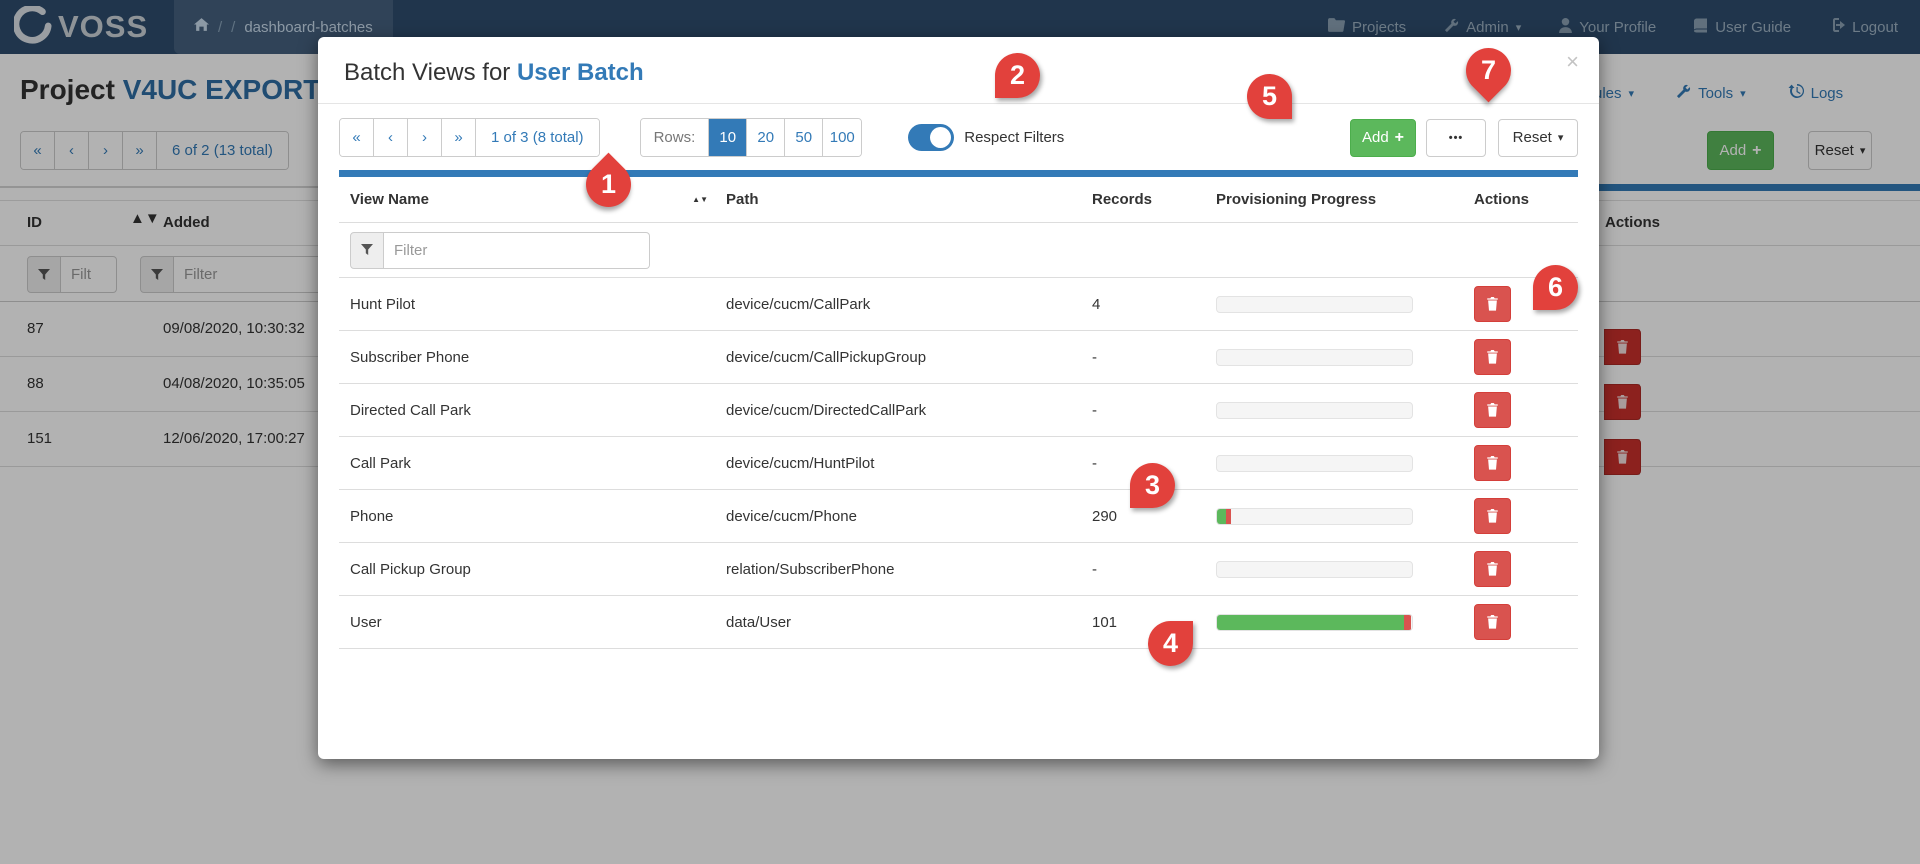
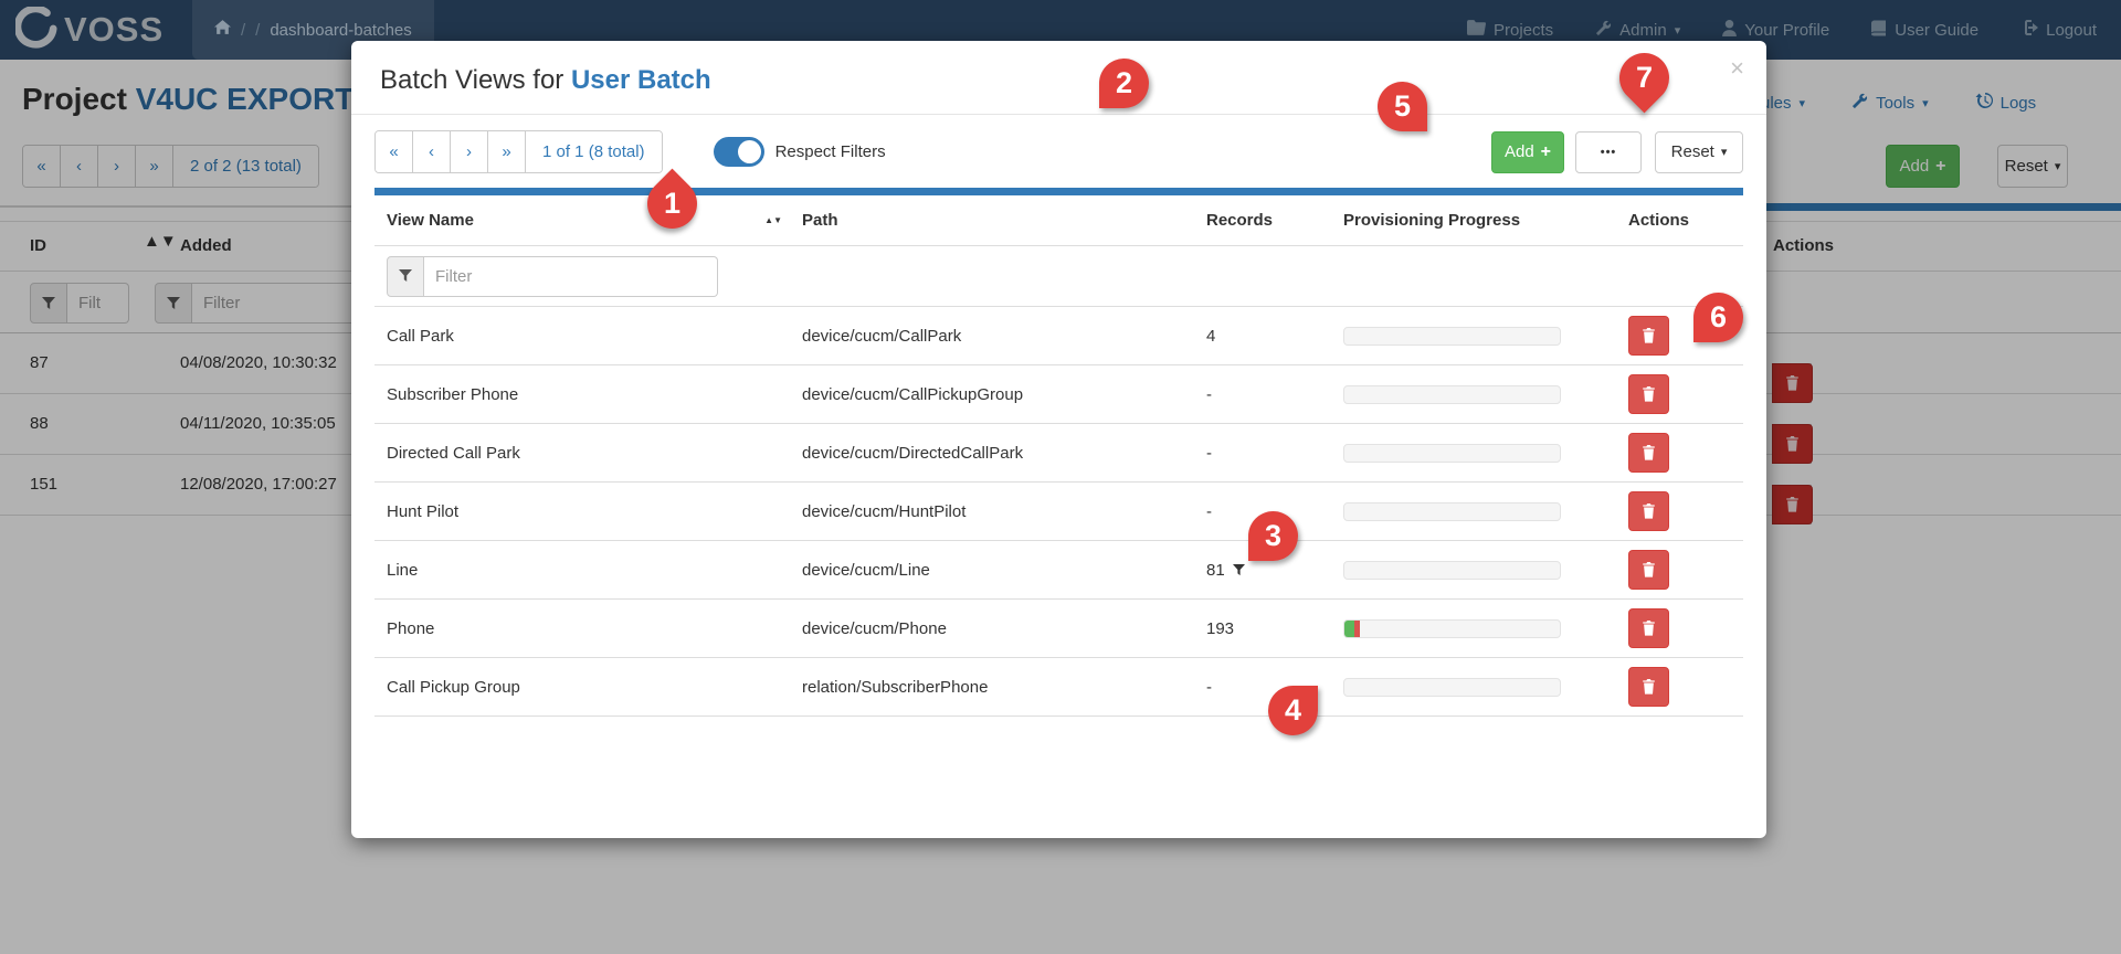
  VOSS
  /
  /
  dashboard-batches
  Projects
  Admin
  ▾
  Your Profile
  User Guide
  Logout
  Project V4UC EXPORT
  les
  ▾
  Tools
  ▾
  Logs
  «
  ‹
  ›
  »
- 6 of 2 (13 total)
+ 2 of 2 (13 total)
  Add
  +
  Reset
  ▾
  ID
  ▲▼
  Added
  Actions
  Filt
  Filter
  87
- 09/08/2020, 10:30:32
+ 04/08/2020, 10:30:32
  88
- 04/08/2020, 10:35:05
+ 04/11/2020, 10:35:05
  151
- 12/06/2020, 17:00:27
+ 12/08/2020, 17:00:27
  ×
  Batch Views for User Batch
  «
  ‹
  ›
  »
- 1 of 3 (8 total)
+ 1 of 1 (8 total)
- Rows:
- 10
- 20
- 50
- 100
  Respect Filters
  Add
  +
  •••
  Reset
  ▾
  View Name
  ▲▼
  Path
  Records
  Provisioning Progress
  Actions
  Filter
- Hunt Pilot
+ Call Park
  device/cucm/CallPark
  4
  Subscriber Phone
  device/cucm/CallPickupGroup
  -
  Directed Call Park
  device/cucm/DirectedCallPark
  -
- Call Park
+ Hunt Pilot
  device/cucm/HuntPilot
  -
+ Line
+ device/cucm/Line
+ 81
  Phone
  device/cucm/Phone
- 290
+ 193
  Call Pickup Group
  relation/SubscriberPhone
  -
- User
- data/User
- 101
  2
  3
  4
  5
  6
